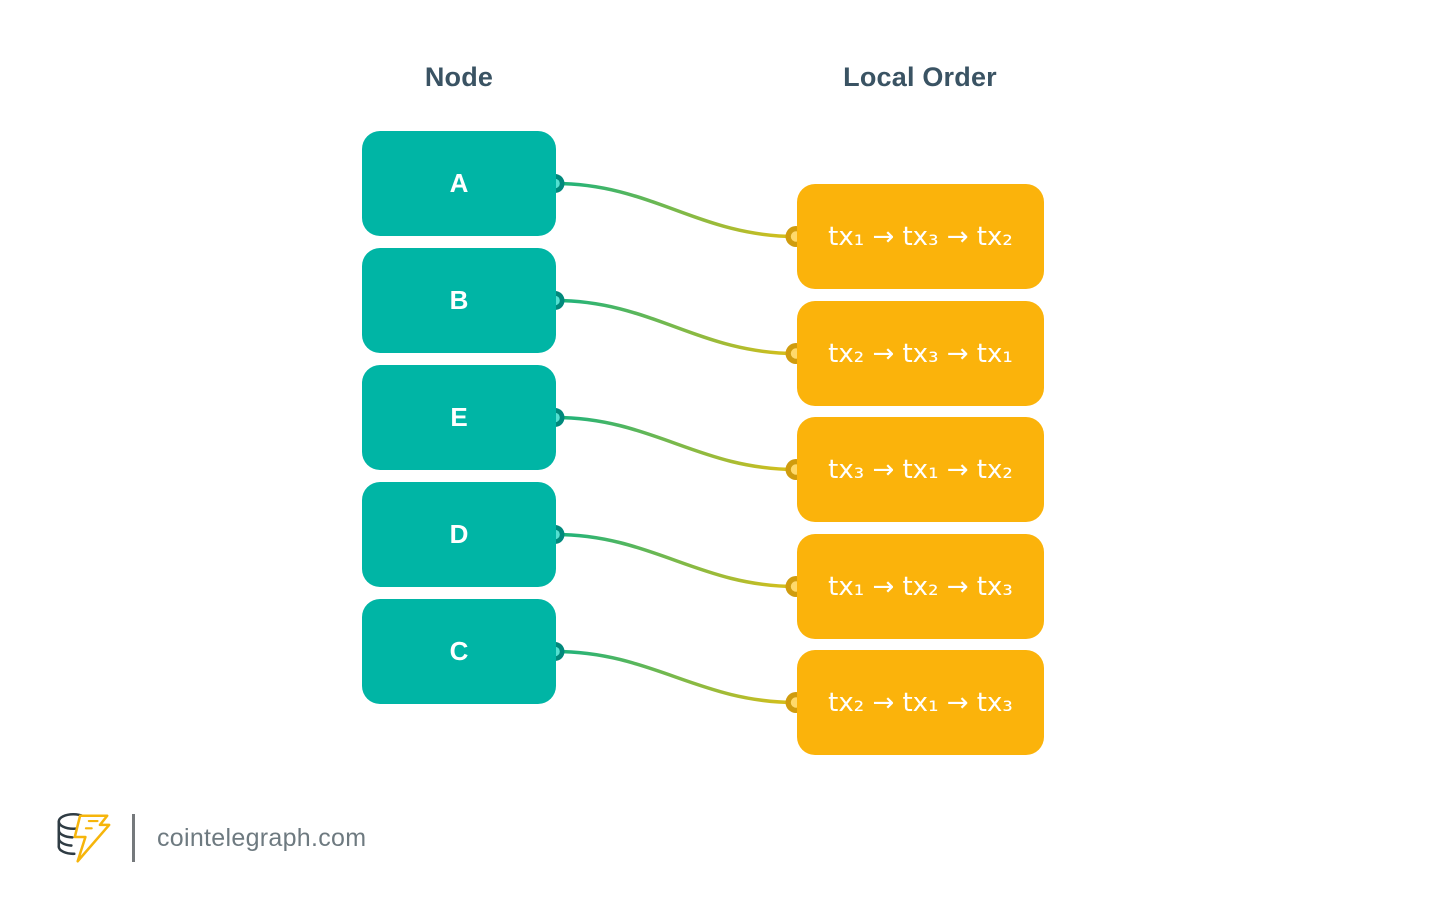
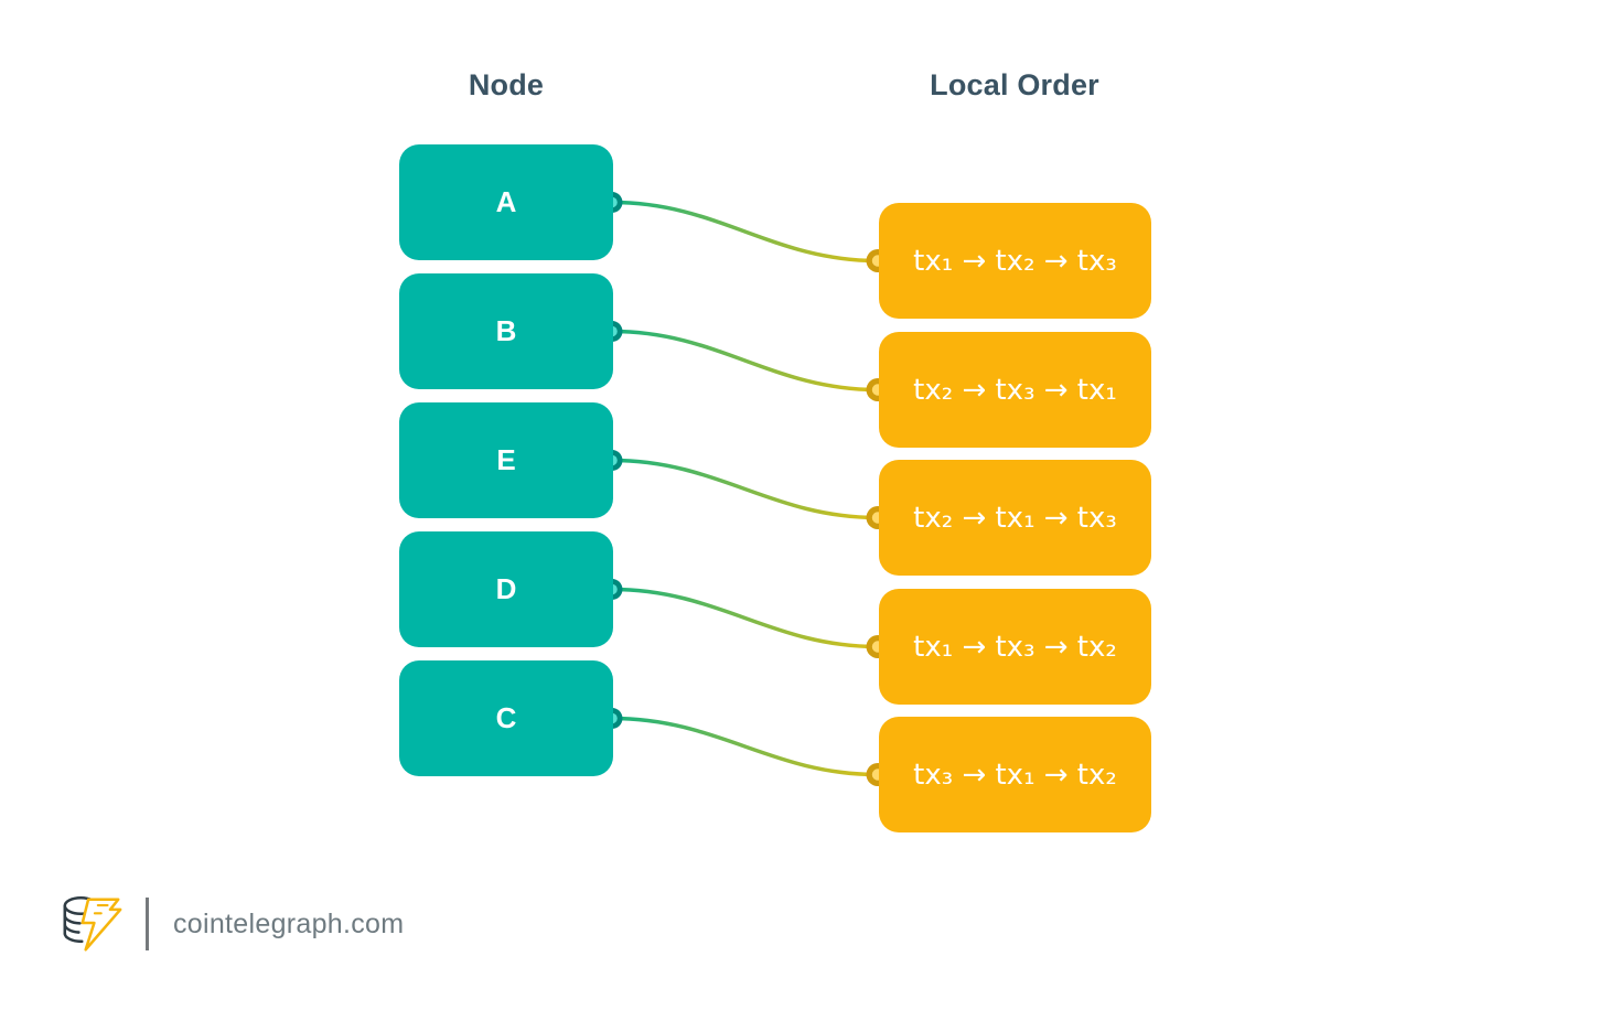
  Node
  Local Order
  A
  B
  E
  D
  C
- tx₁ → tx₃ → tx₂
+ tx₁ → tx₂ → tx₃
  tx₂ → tx₃ → tx₁
- tx₃ → tx₁ → tx₂
+ tx₂ → tx₁ → tx₃
- tx₁ → tx₂ → tx₃
+ tx₁ → tx₃ → tx₂
- tx₂ → tx₁ → tx₃
+ tx₃ → tx₁ → tx₂
  cointelegraph.com
